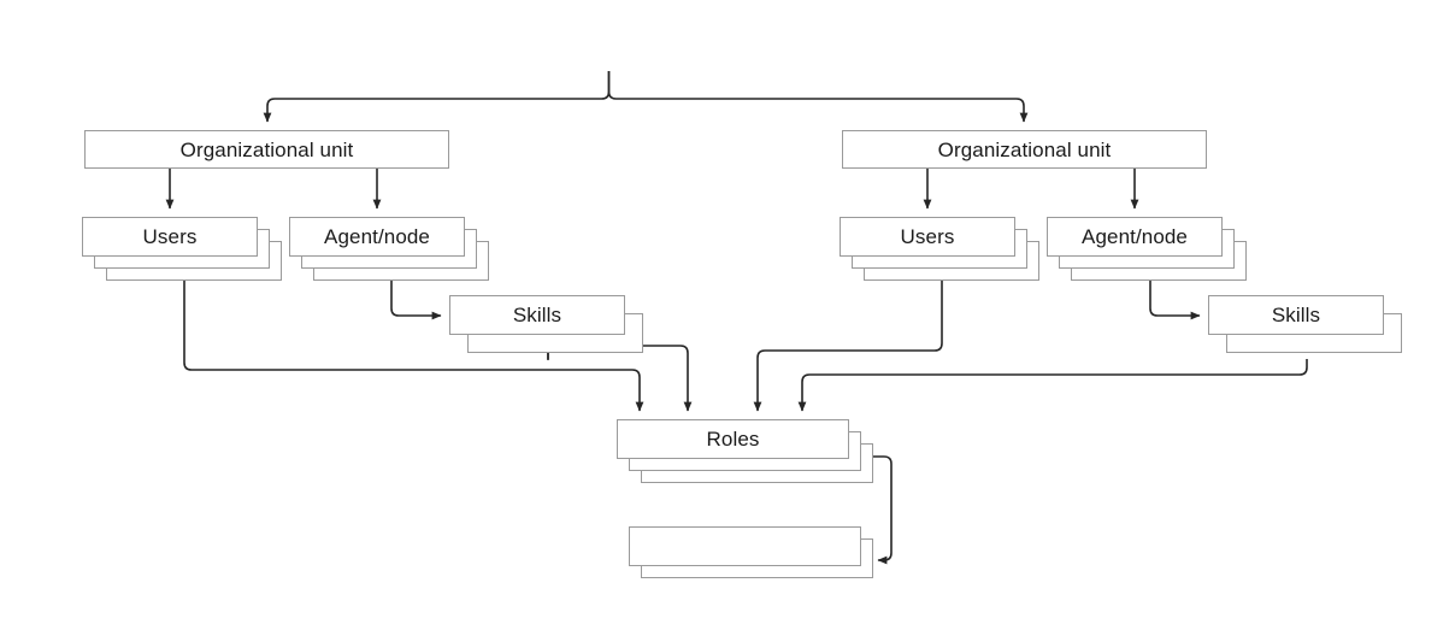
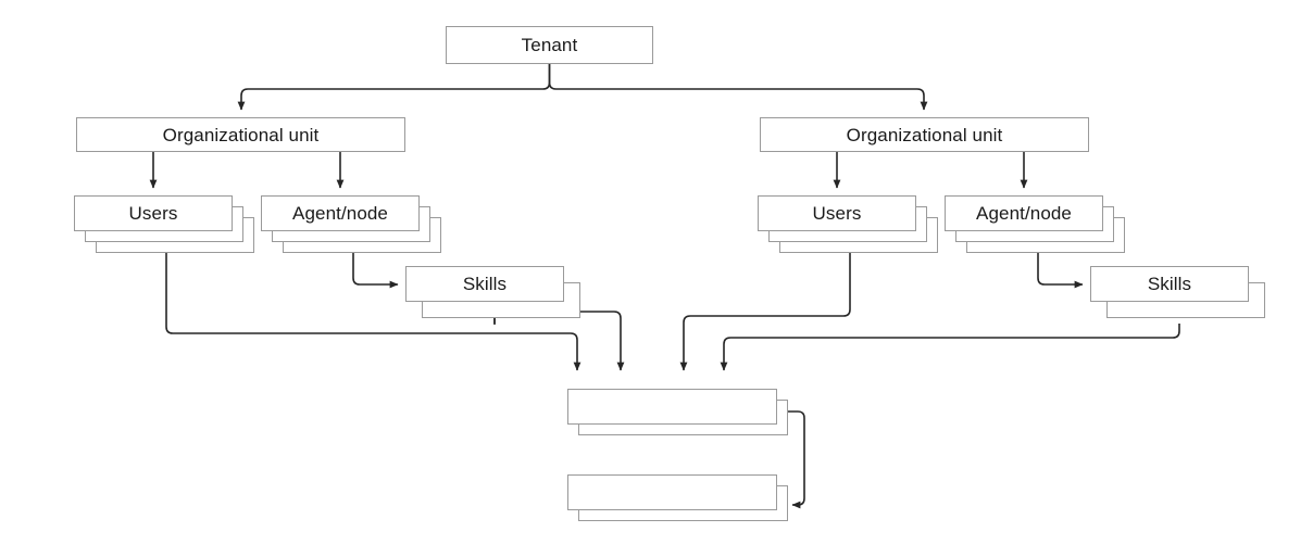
+ Tenant
  Organizational unit
  Organizational unit
  Users
  Agent/node
  Users
  Agent/node
  Skills
  Skills
- Roles
